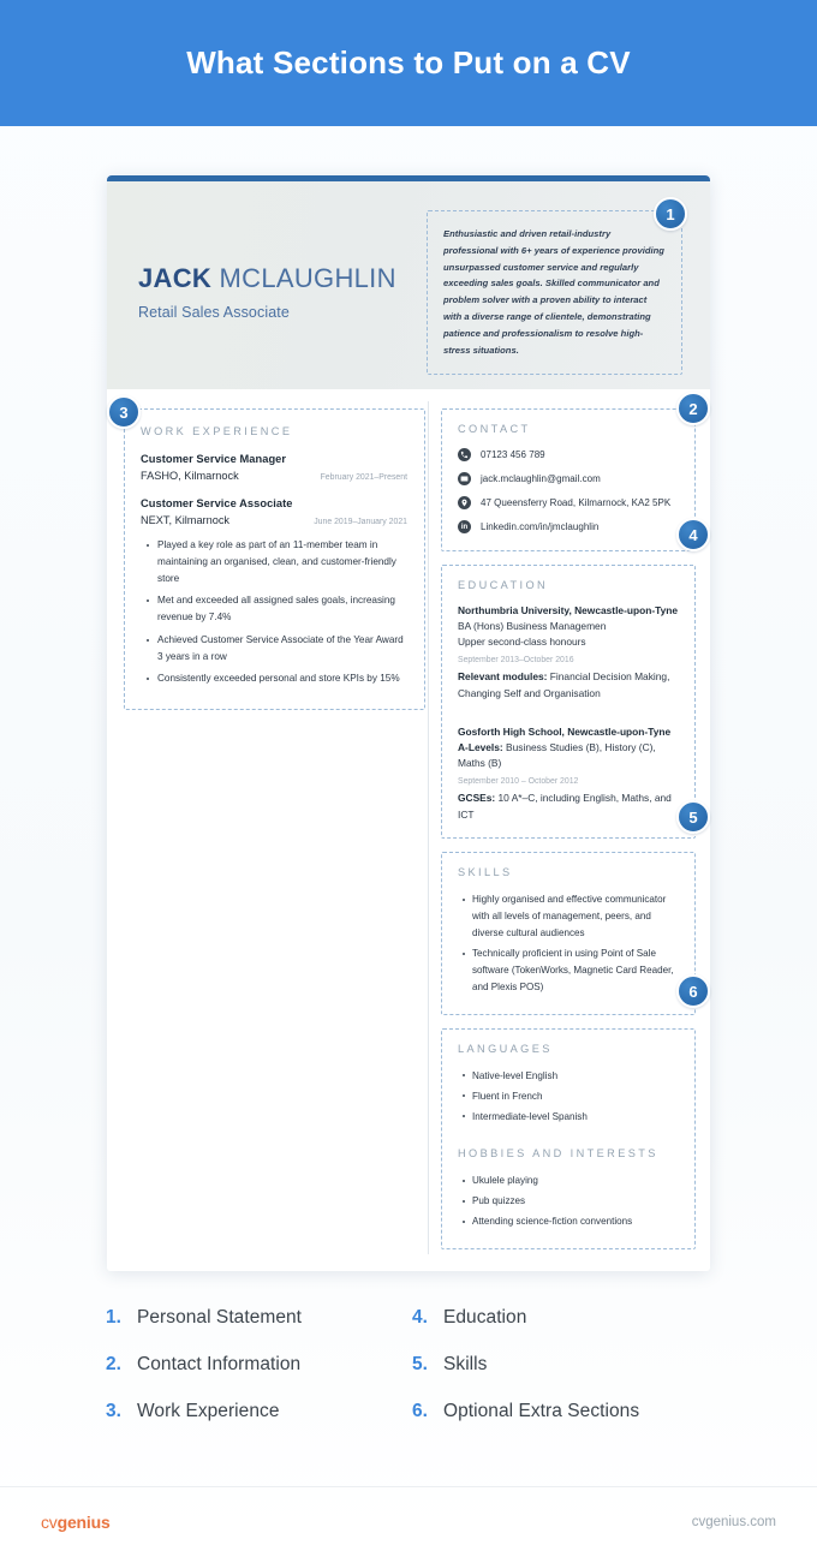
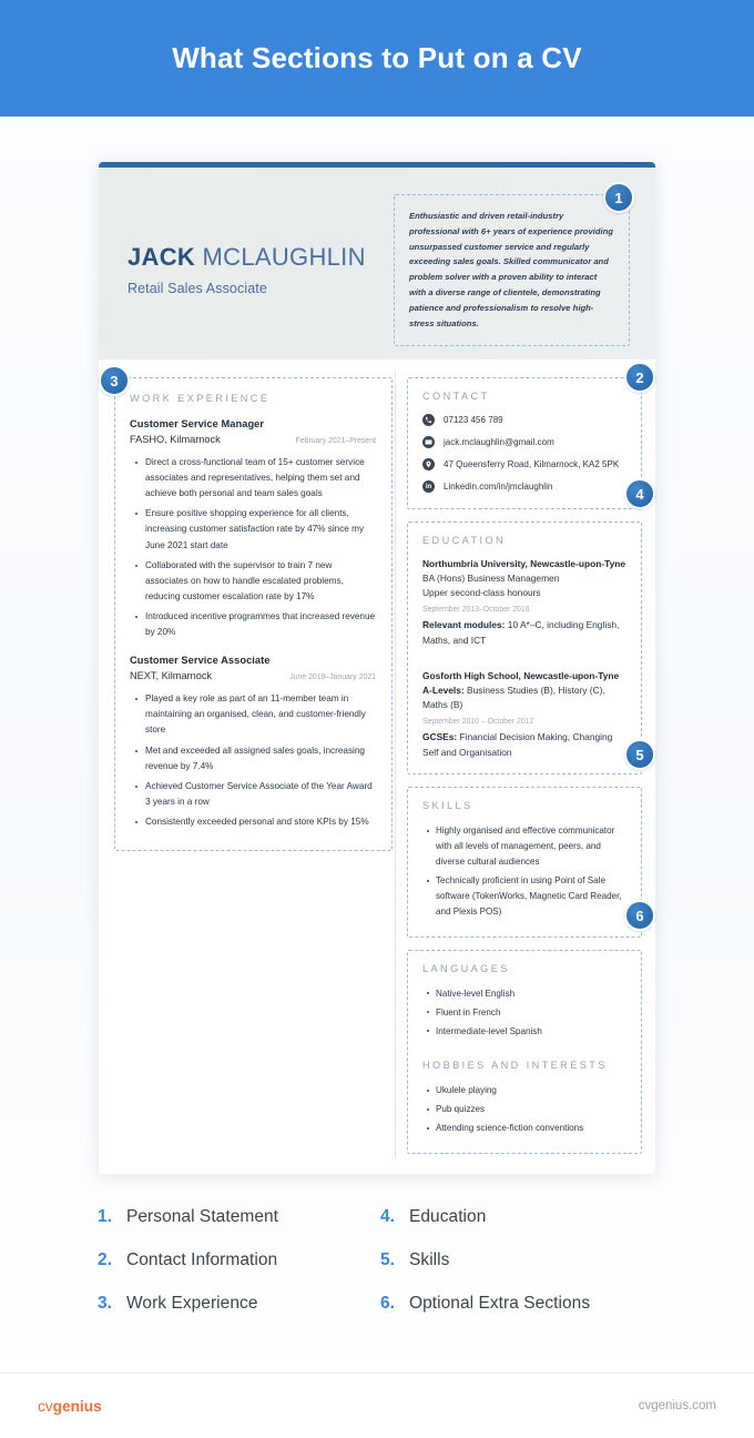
  What Sections to Put on a CV
  JACK MCLAUGHLIN
  Retail Sales Associate
  Enthusiastic and driven retail-industry professional with 6+ years of experience providing unsurpassed customer service and regularly exceeding sales goals. Skilled communicator and problem solver with a proven ability to interact with a diverse range of clientele, demonstrating patience and professionalism to resolve high-stress situations.
  1
  WORK EXPERIENCE
  Customer Service Manager
  FASHO, Kilmarnock
+ Direct a cross-functional team of 15+ customer service associates and representatives, helping them set and achieve both personal and team sales goals
+ Ensure positive shopping experience for all clients, increasing customer satisfaction rate by 47% since my June 2021 start date
+ Collaborated with the supervisor to train 7 new associates on how to handle escalated problems, reducing customer escalation rate by 17%
+ Introduced incentive programmes that increased revenue by 20%
  Customer Service Associate
  NEXT, Kilmarnock
  Played a key role as part of an 11-member team in maintaining an organised, clean, and customer-friendly store
  Met and exceeded all assigned sales goals, increasing revenue by 7.4%
  Achieved Customer Service Associate of the Year Award 3 years in a row
  Consistently exceeded personal and store KPIs by 15%
  3
  CONTACT
  07123 456 789
  jack.mclaughlin@gmail.com
  47 Queensferry Road, Kilmarnock, KA2 5PK
  Linkedin.com/in/jmclaughlin
  EDUCATION
  Northumbria University, Newcastle-upon-Tyne
  BA (Hons) Business Managemen
  Upper second-class honours
- Relevant modules: Financial Decision Making, Changing Self and Organisation
+ Relevant modules: 10 A*–C, including English, Maths, and ICT
  Gosforth High School, Newcastle-upon-Tyne
  A-Levels: Business Studies (B), History (C), Maths (B)
- GCSEs: 10 A*–C, including English, Maths, and ICT
+ GCSEs: Financial Decision Making, Changing Self and Organisation
  SKILLS
  Highly organised and effective communicator with all levels of management, peers, and diverse cultural audiences
  Technically proficient in using Point of Sale software (TokenWorks, Magnetic Card Reader, and Plexis POS)
  LANGUAGES
  Native-level English
  Fluent in French
  Intermediate-level Spanish
  HOBBIES AND INTERESTS
  Ukulele playing
  Pub quizzes
  Attending science-fiction conventions
  2
  4
  5
  6
  1.
  Personal Statement
  4.
  Education
  2.
  Contact Information
  5.
  Skills
  3.
  Work Experience
  6.
  Optional Extra Sections
  cvgenius
  cvgenius.com
